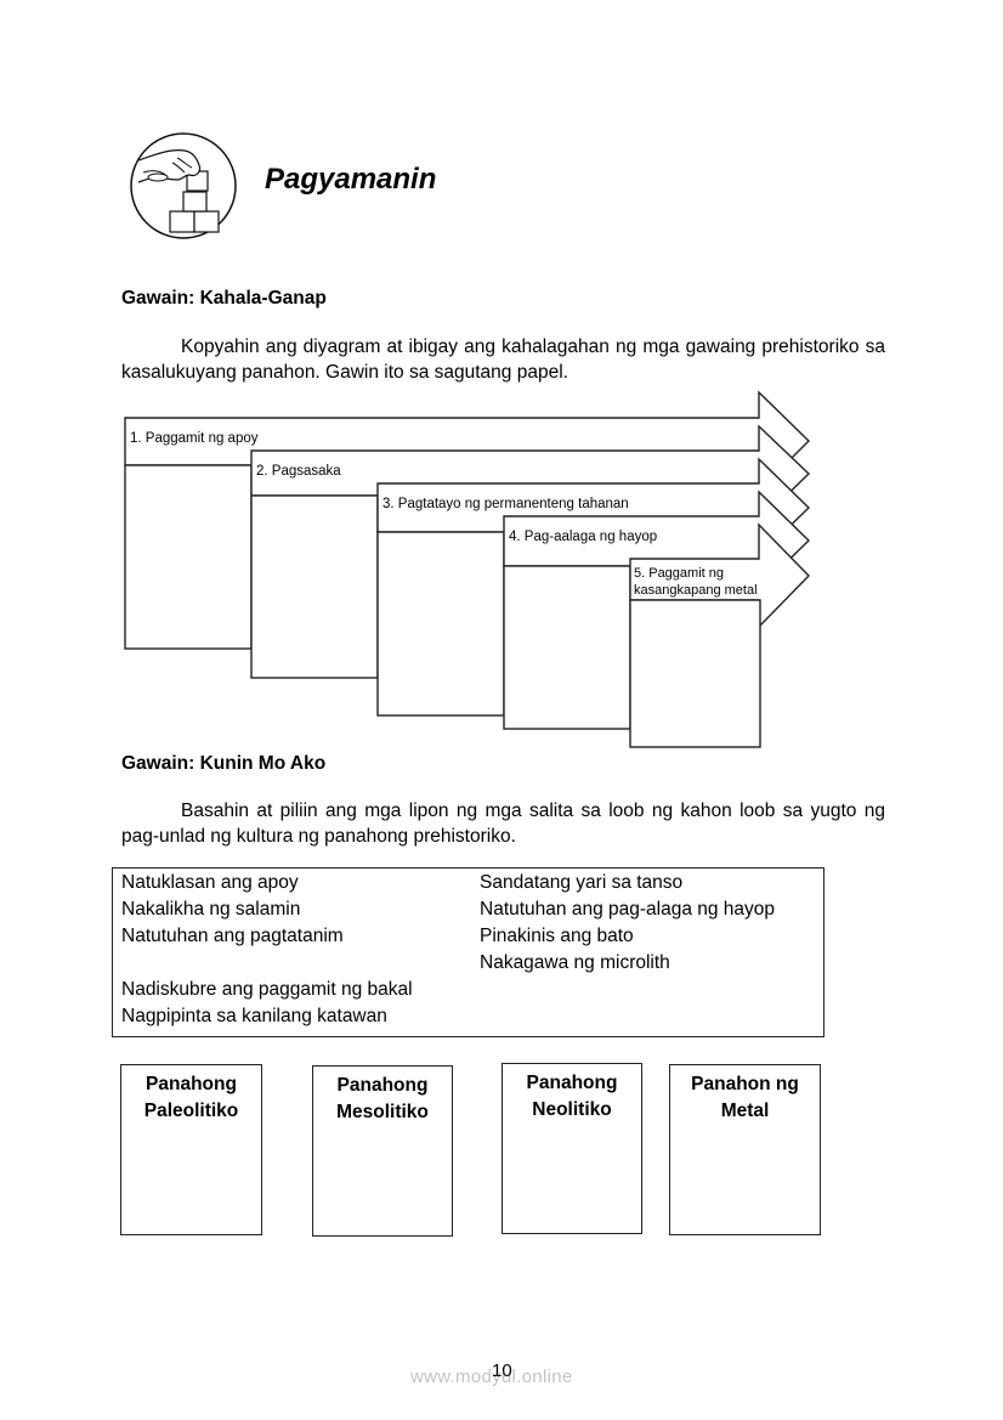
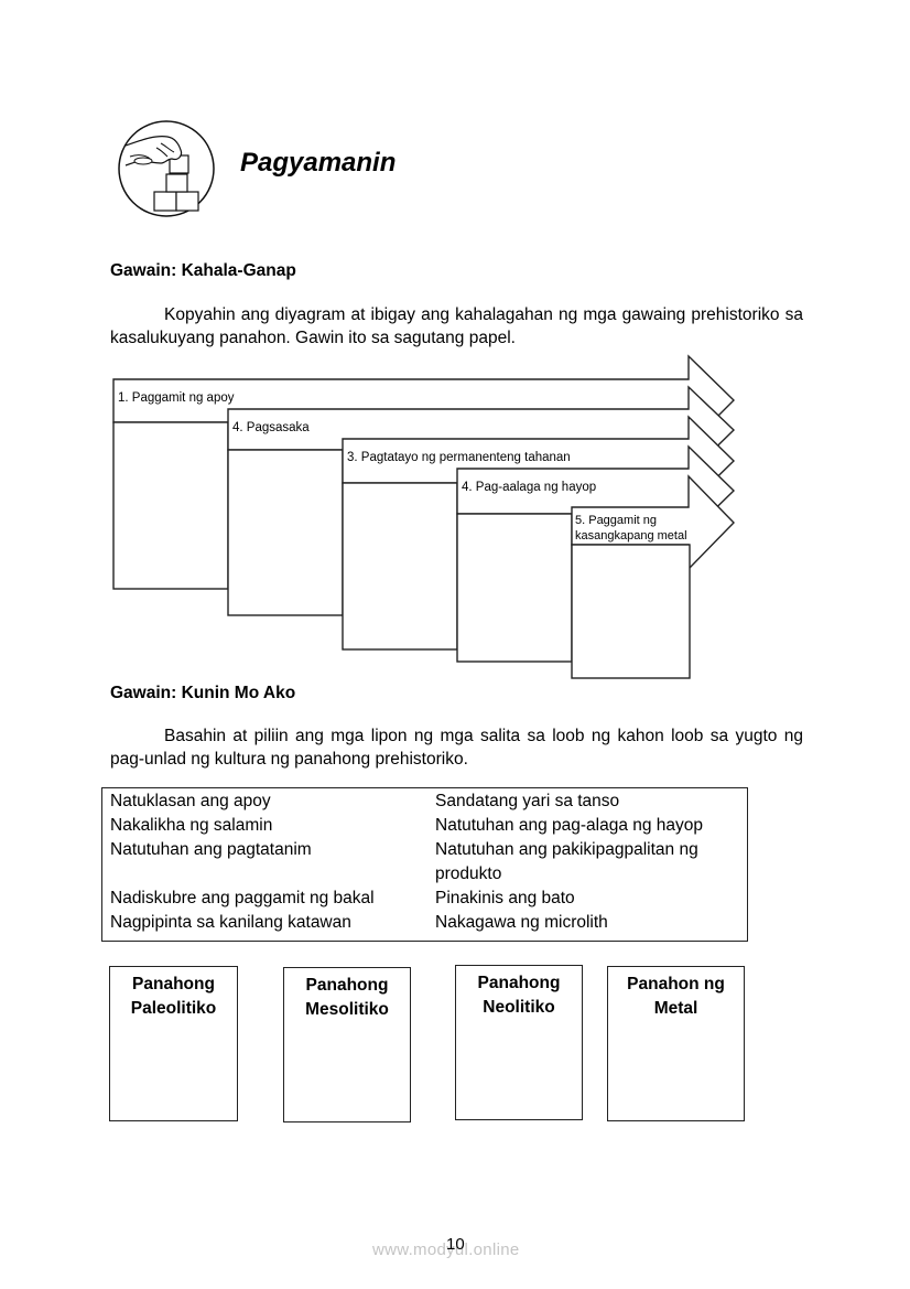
  Pagyamanin
  Gawain: Kahala-Ganap
  Kopyahin ang diyagram at ibigay ang kahalagahan ng mga gawaing prehistoriko sa kasalukuyang panahon. Gawin ito sa sagutang papel.
  1. Paggamit ng apoy
- 2. Pagsasaka
+ 4. Pagsasaka
  3. Pagtatayo ng permanenteng tahanan
  4. Pag-aalaga ng hayop
  5. Paggamit ng
  kasangkapang metal
  Gawain: Kunin Mo Ako
  Basahin at piliin ang mga lipon ng mga salita sa loob ng kahon loob sa yugto ng pag-unlad ng kultura ng panahong prehistoriko.
  Natuklasan ang apoy
  Nakalikha ng salamin
  Natutuhan ang pagtatanim
  Nadiskubre ang paggamit ng bakal
  Nagpipinta sa kanilang katawan
  Sandatang yari sa tanso
  Natutuhan ang pag-alaga ng hayop
+ Natutuhan ang pakikipagpalitan ng
+ produkto
  Pinakinis ang bato
  Nakagawa ng microlith
  Panahong
  Paleolitiko
  Panahong
  Mesolitiko
  Panahong
  Neolitiko
  Panahon ng
  Metal
  www.modyul.online
  10
